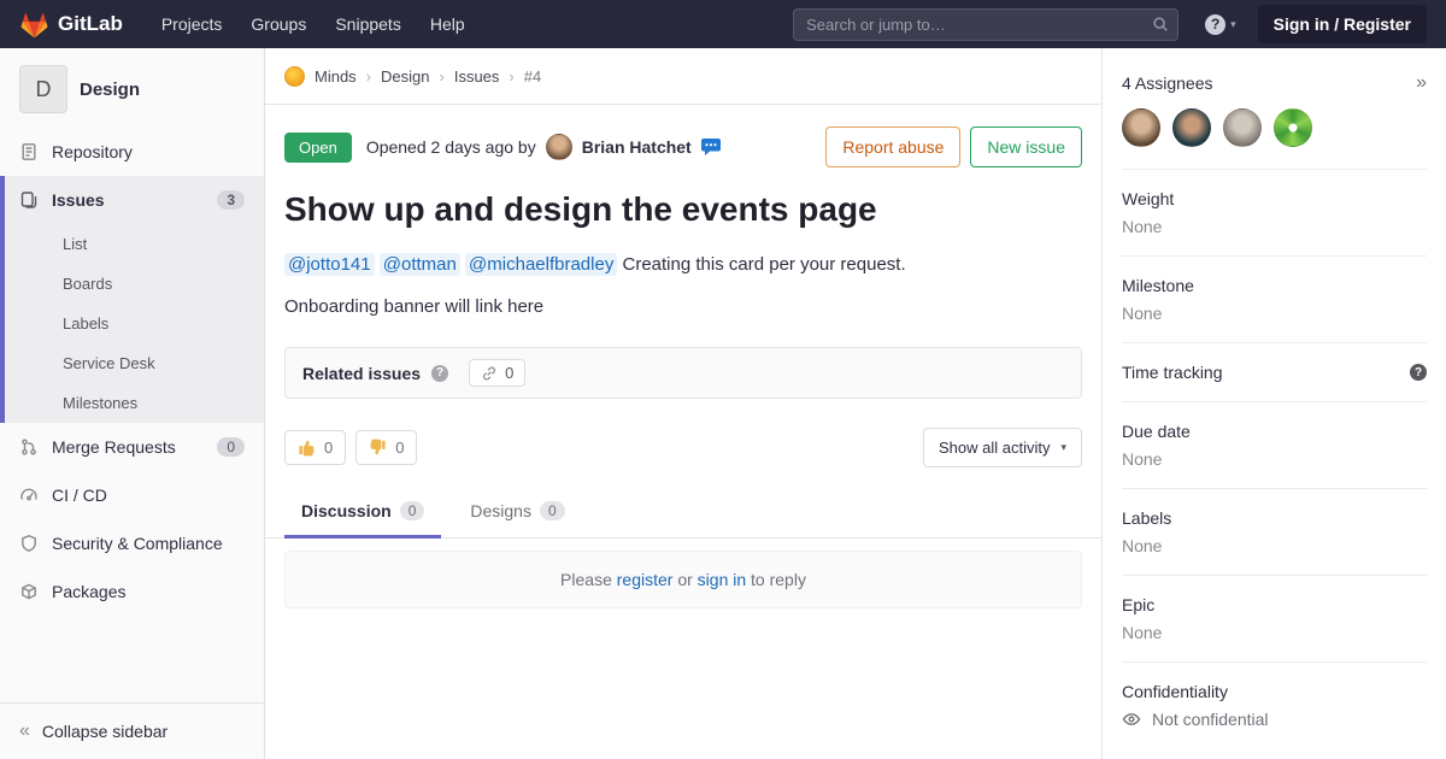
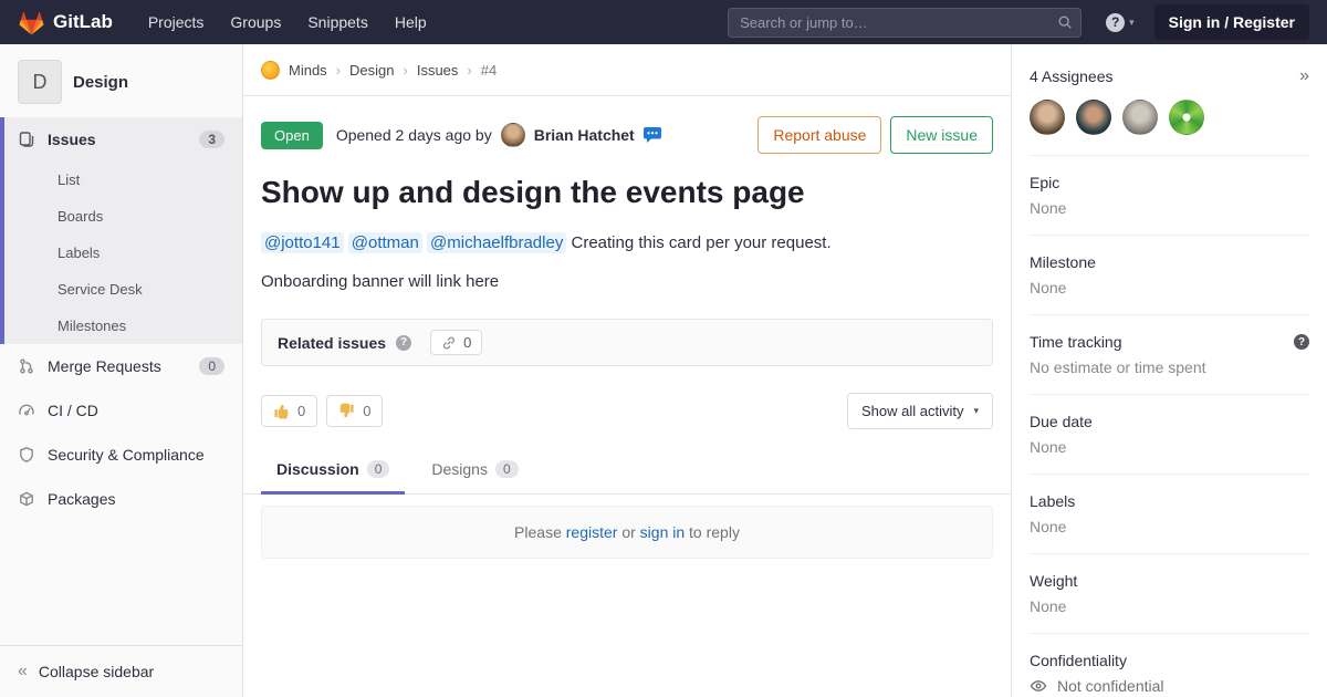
  GitLab
  Projects
  Groups
  Snippets
  Help
  Search or jump to…
  ?
  ▾
  Sign in / Register
  D
  Design
- Repository
  Issues
  3
  List
  Boards
  Labels
  Service Desk
  Milestones
  Merge Requests
  0
  CI / CD
  Security & Compliance
  Packages
  «
  Collapse sidebar
  Minds
  ›
  Design
  ›
  Issues
  ›
  #4
  Open
  Opened 2 days ago by
  Brian Hatchet
  Report abuse
  New issue
  Show up and design the events page
  @jotto141 @ottman @michaelfbradley Creating this card per your request.
  Onboarding banner will link here
  Related issues
  ?
  0
  0
  0
  Show all activity
  ▾
  Discussion
  0
  Designs
  0
  Please register or sign in to reply
  4 Assignees
  »
- Weight
+ Epic
  None
  Milestone
  None
  Time tracking
  ?
+ No estimate or time spent
  Due date
  None
  Labels
  None
- Epic
+ Weight
  None
  Confidentiality
  Not confidential
